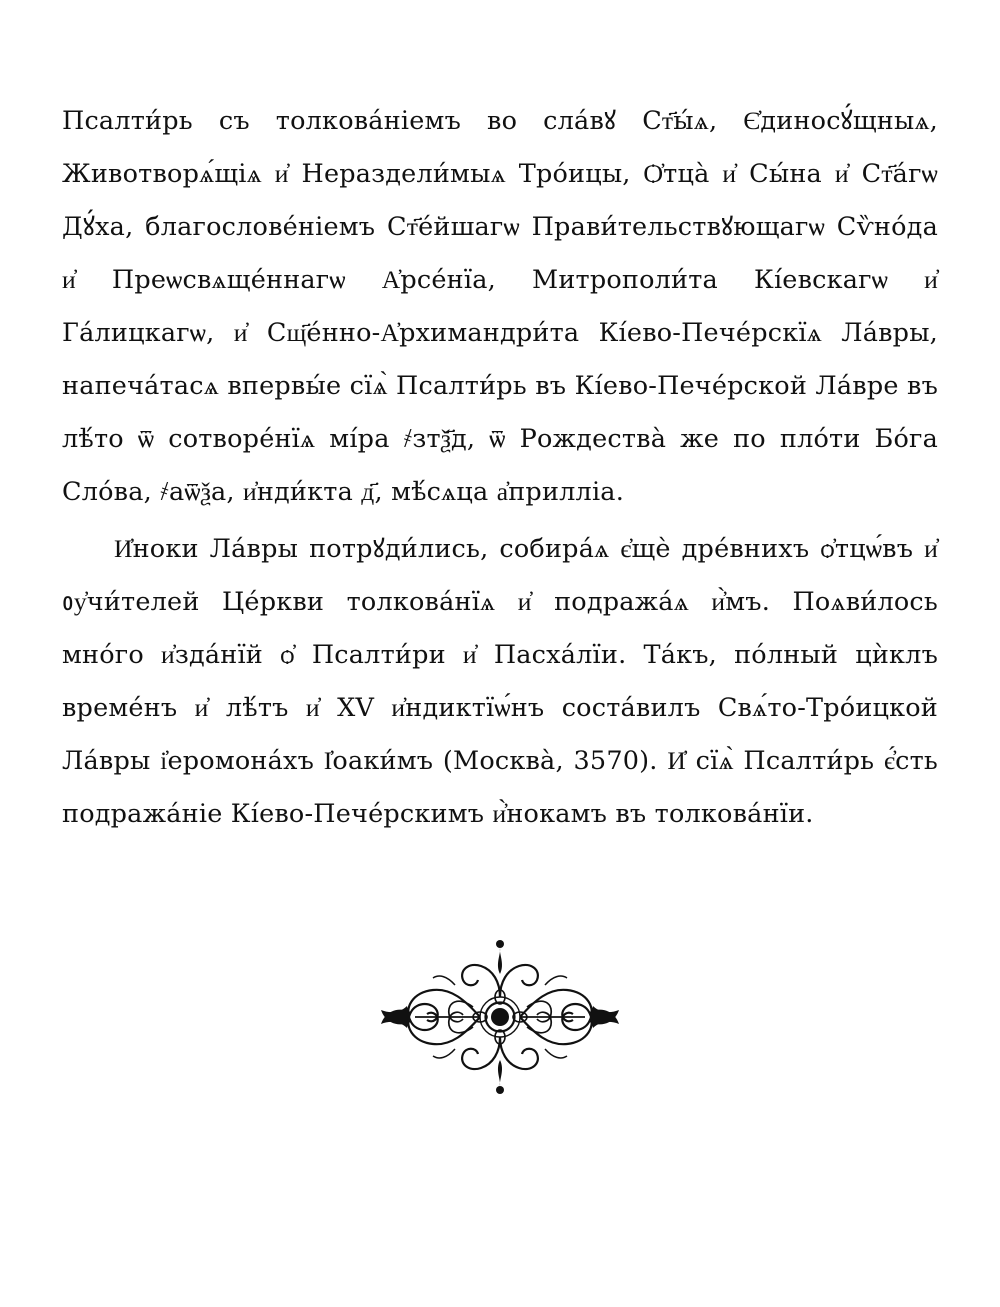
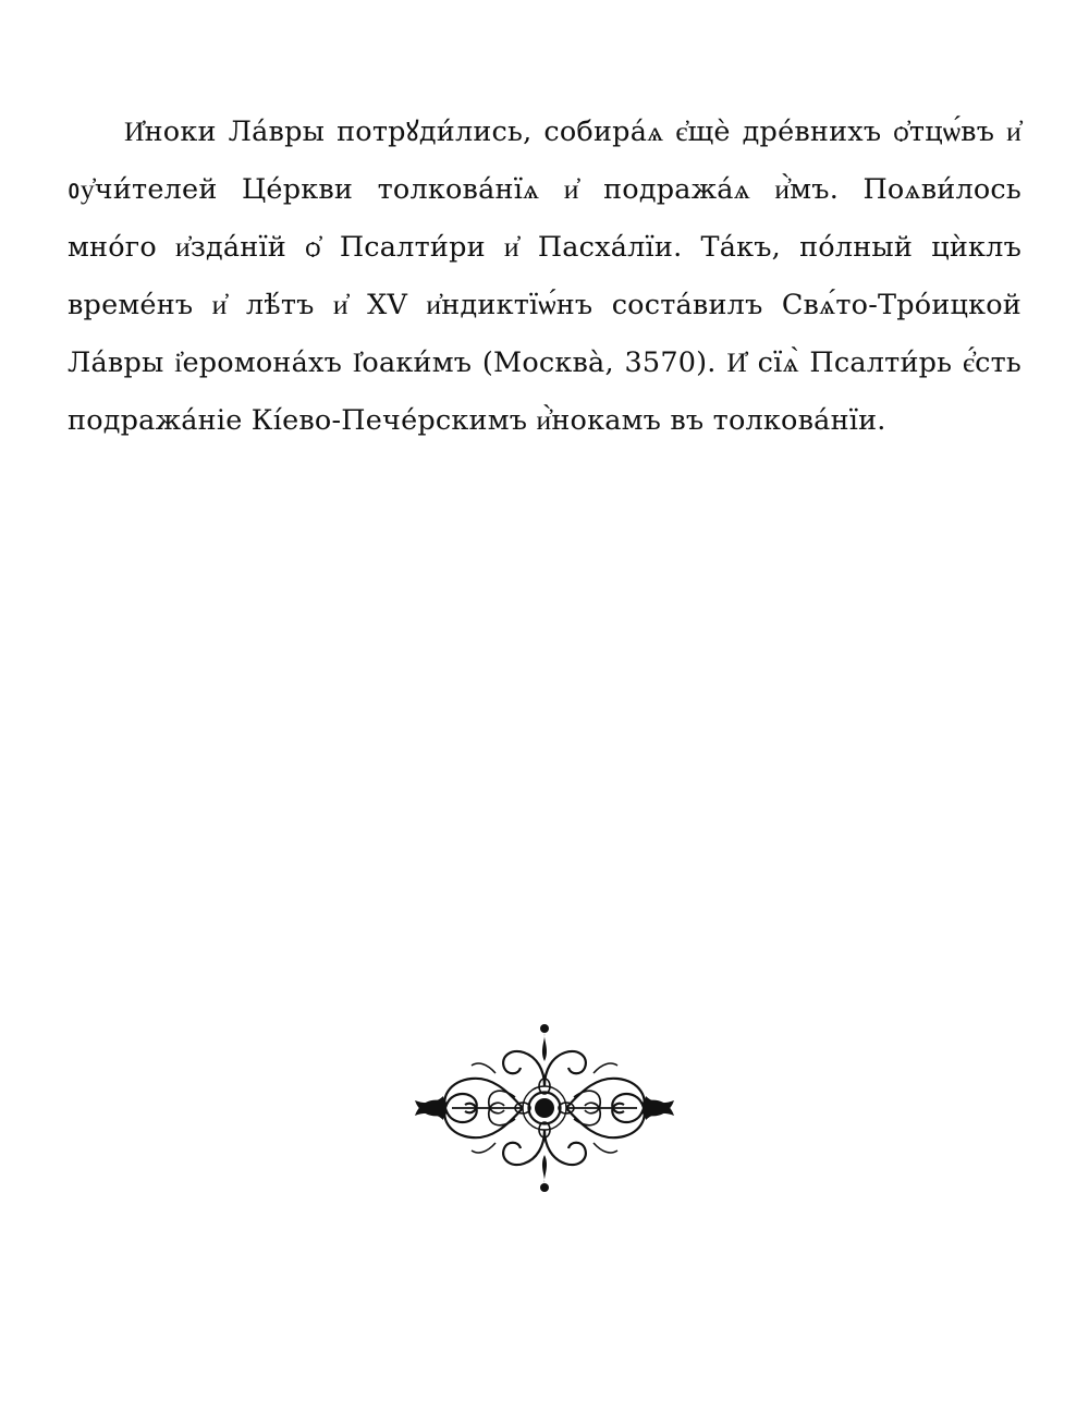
- Псалти́рь съ толкова́ніемъ во сла́вꙋ Ст҃ы́ѧ, Є҆диносꙋ́щныѧ, Животворѧ́щіѧ и҆ Нераздели́мыѧ Тро́ицы, Ѻ҆тца̀ и҆ Сы́на и҆ Ст҃а́гѡ Дꙋ́ха, благослове́ніемъ Ст҃е́йшагѡ Прави́тельствꙋющагѡ Сѷно́да и҆ Преѡсвѧще́ннагѡ А҆рсе́нїа, Митрополи́та Кі́евскагѡ и҆ Га́лицкагѡ, и҆ Сщ҃е́нно-А҆рхимандри́та Кі́ево-Пече́рскїѧ Ла́вры, напеча́тасѧ впервы́е сїѧ̀ Псалти́рь въ Кі́ево-Пече́рской Ла́вре въ лѣ́то ѿ сотворе́нїѧ мі́ра ҂зтѯ҃д, ѿ Рождества̀ же по пло́ти Бо́га Сло́ва, ҂аѿѯа, и҆нди́кта д҃, мѣ́сѧца а҆прилліа.
  И҆ноки Ла́вры потрꙋди́лись, собира́ѧ є҆щѐ дре́внихъ ѻ҆тцѡ́въ и҆ ᲂу҆чи́телей Це́ркви толкова́нїѧ и҆ подража́ѧ и҆̀мъ. Поѧви́лось мно́го и҆зда́нїй ѻ҆ Псалти́ри и҆ Пасха́лїи. Та́къ, по́лный цѝклъ време́нъ и҆ лѣ́тъ и҆ XV и҆ндиктїѡ́нъ соста́вилъ Свѧ́то-Тро́ицкой Ла́вры і҆еромона́хъ І҆оаки́мъ (Москва̀, 3570). И҆ сїѧ̀ Псалти́рь є҆́сть подража́ніе Кі́ево-Пече́рскимъ и҆̀нокамъ въ толкова́нїи.
